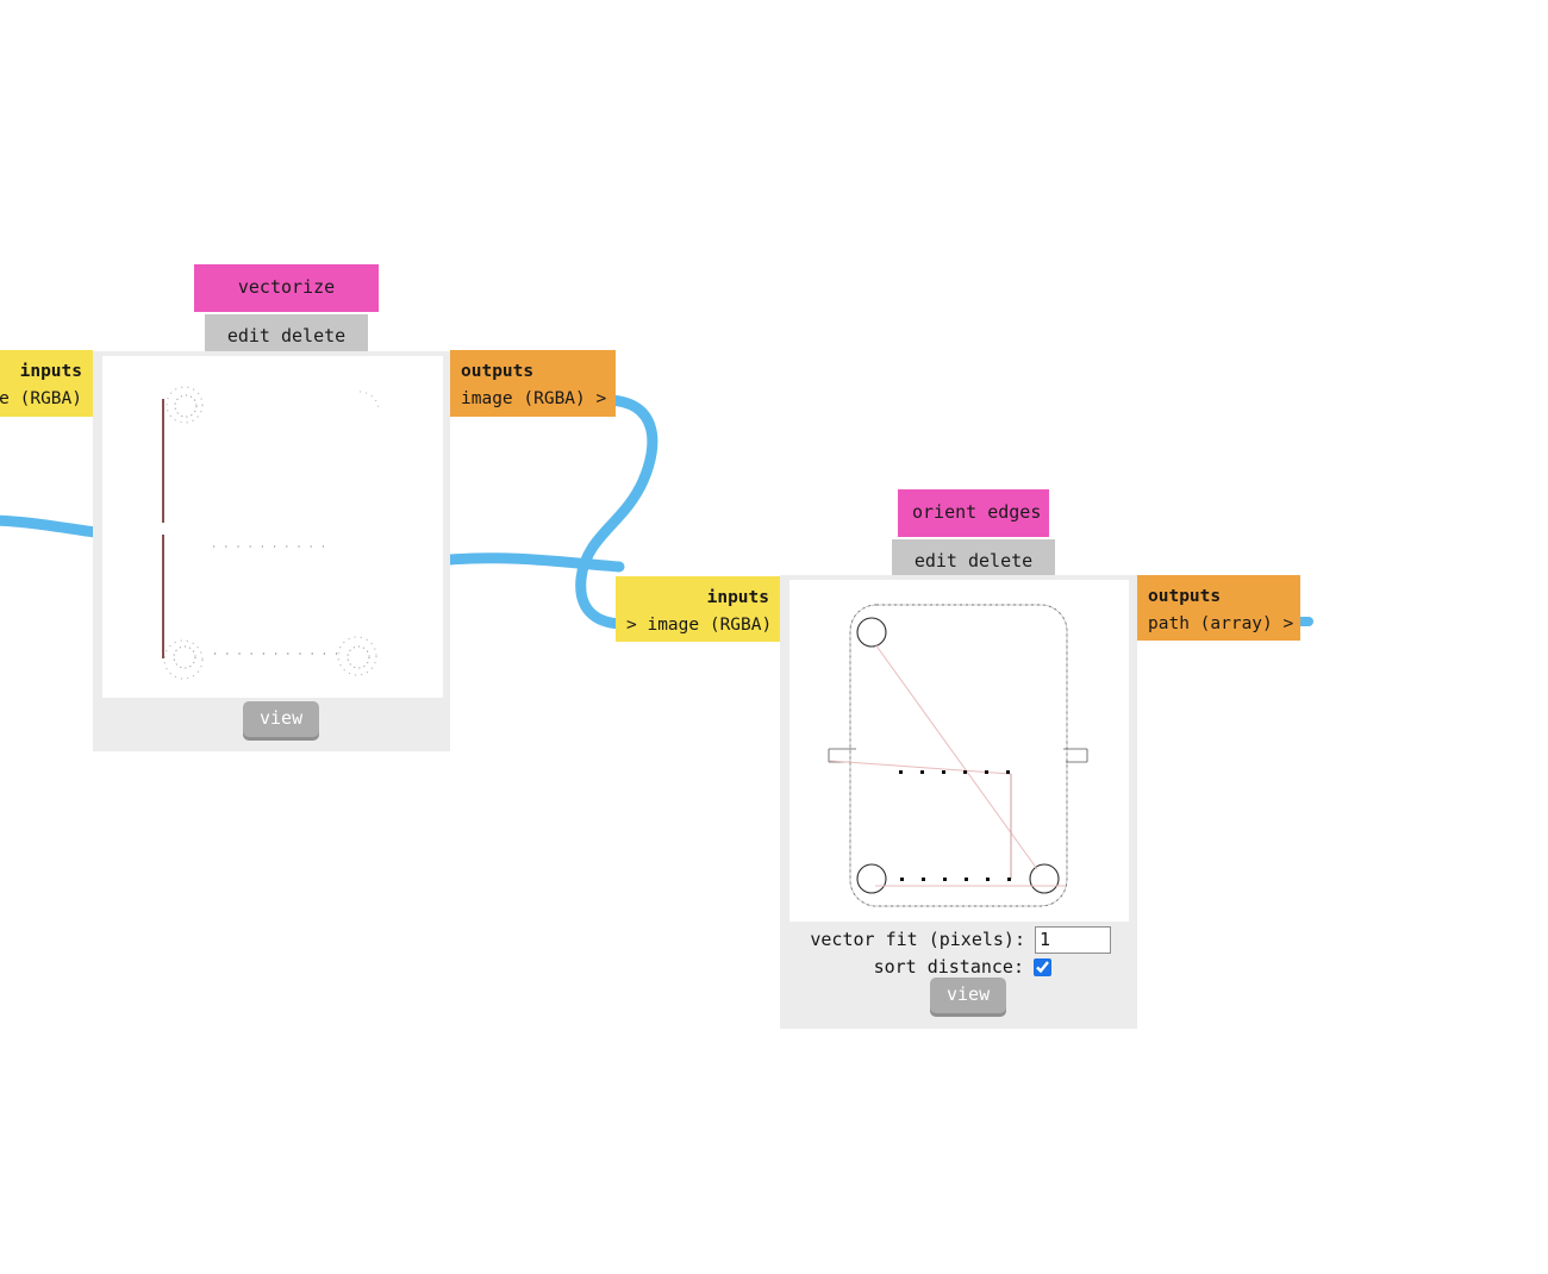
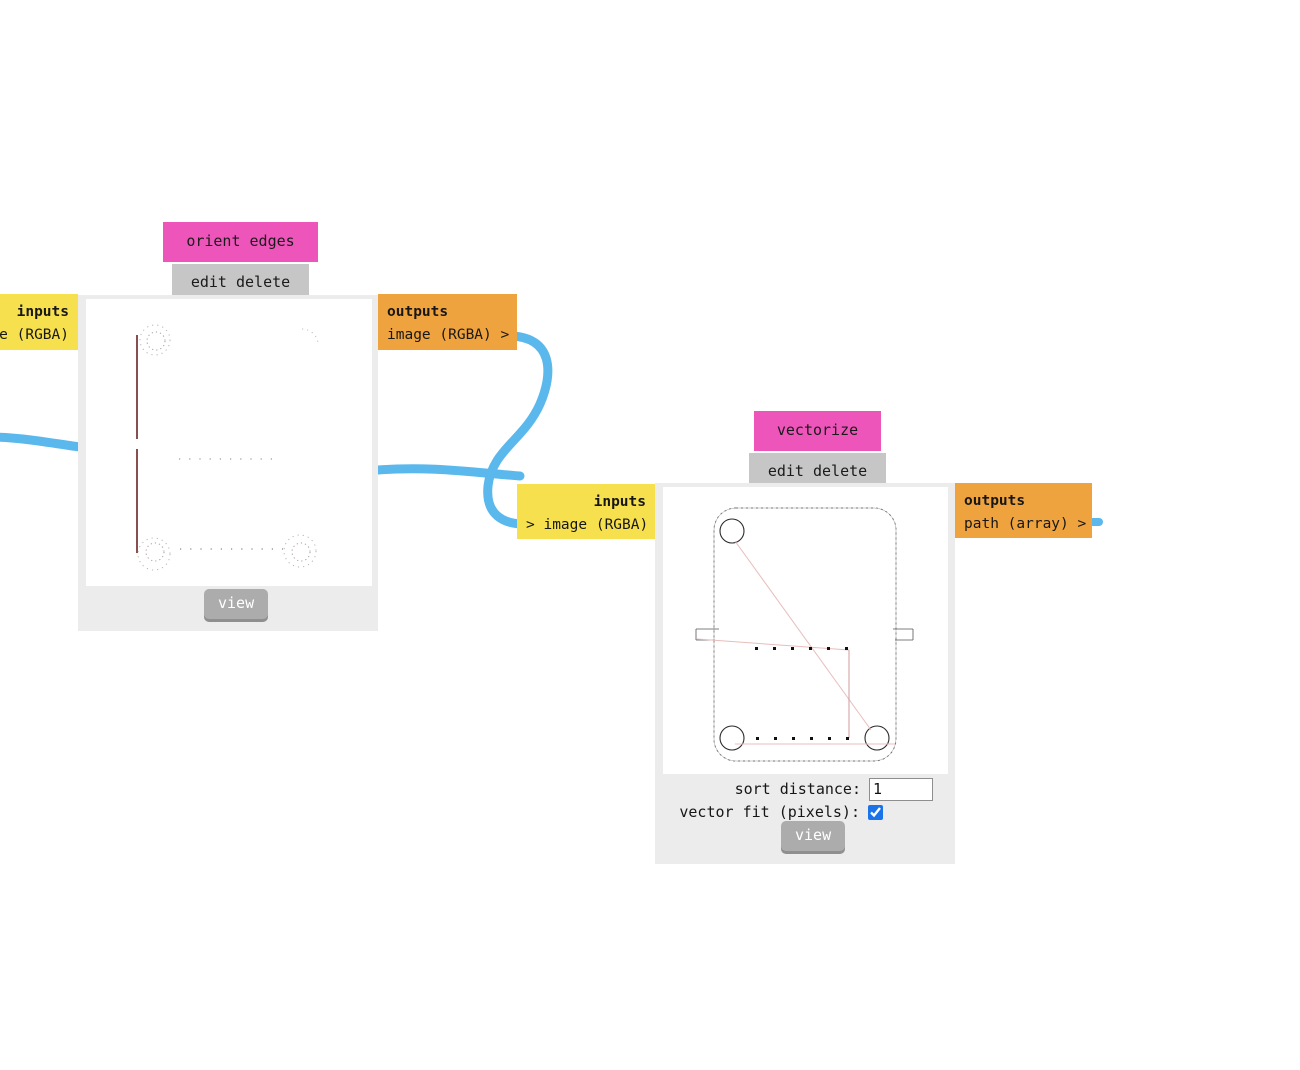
- vectorize
+ orient edges
  edit delete
  view
  inputs
  e (RGBA)
  outputs
  image (RGBA) >
- orient edges
+ vectorize
  edit delete
- vector fit (pixels):
+ sort distance:
  1
- sort distance:
+ vector fit (pixels):
  view
  inputs
  > image (RGBA)
  outputs
  path (array) >
